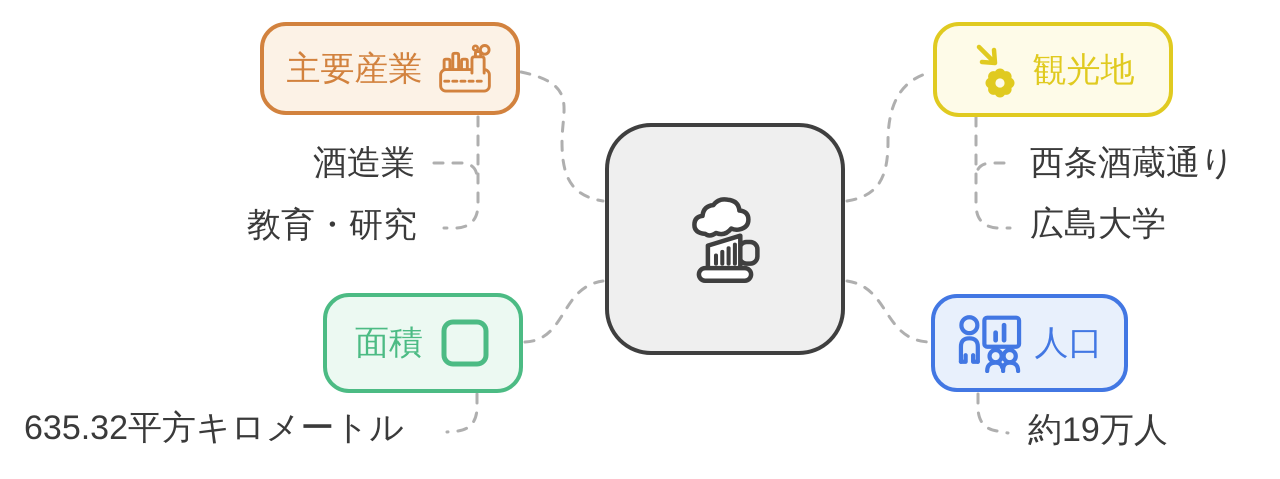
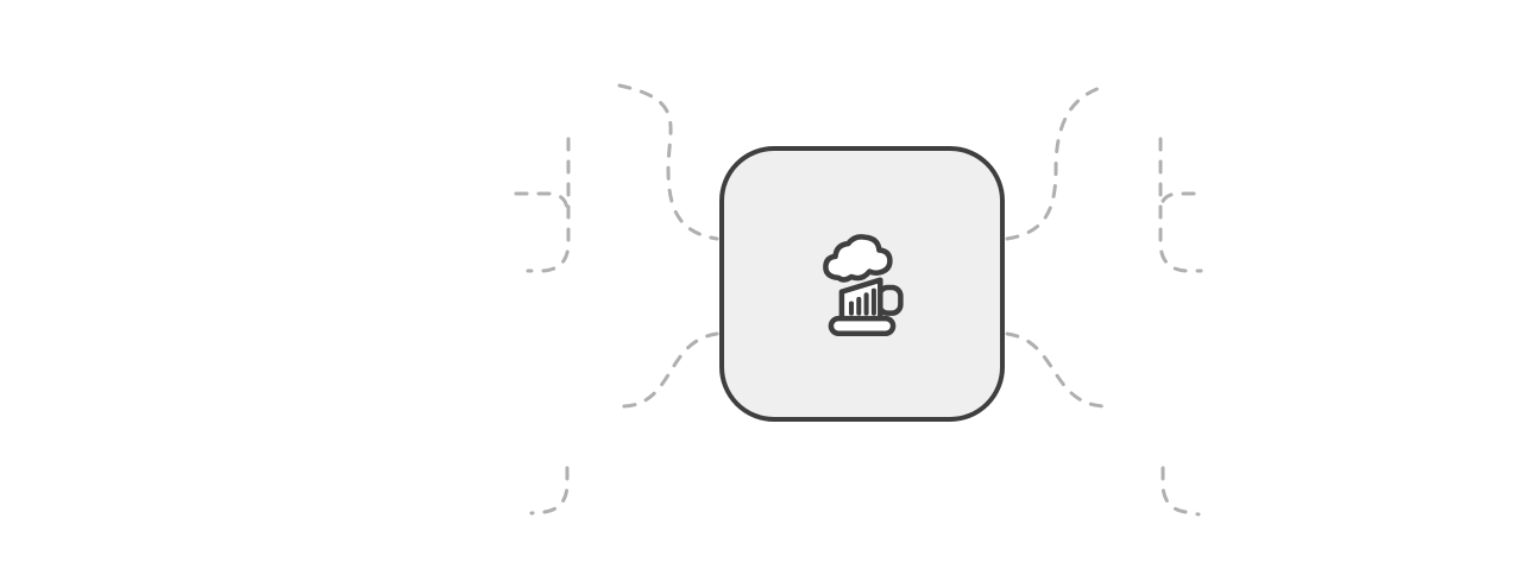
- 主要産業
- 観光地
- 面積
- 人口
- 酒造業
- 教育・研究
- 西条酒蔵通り
- 広島大学
- 635.32平方キロメートル
- 約19万人
